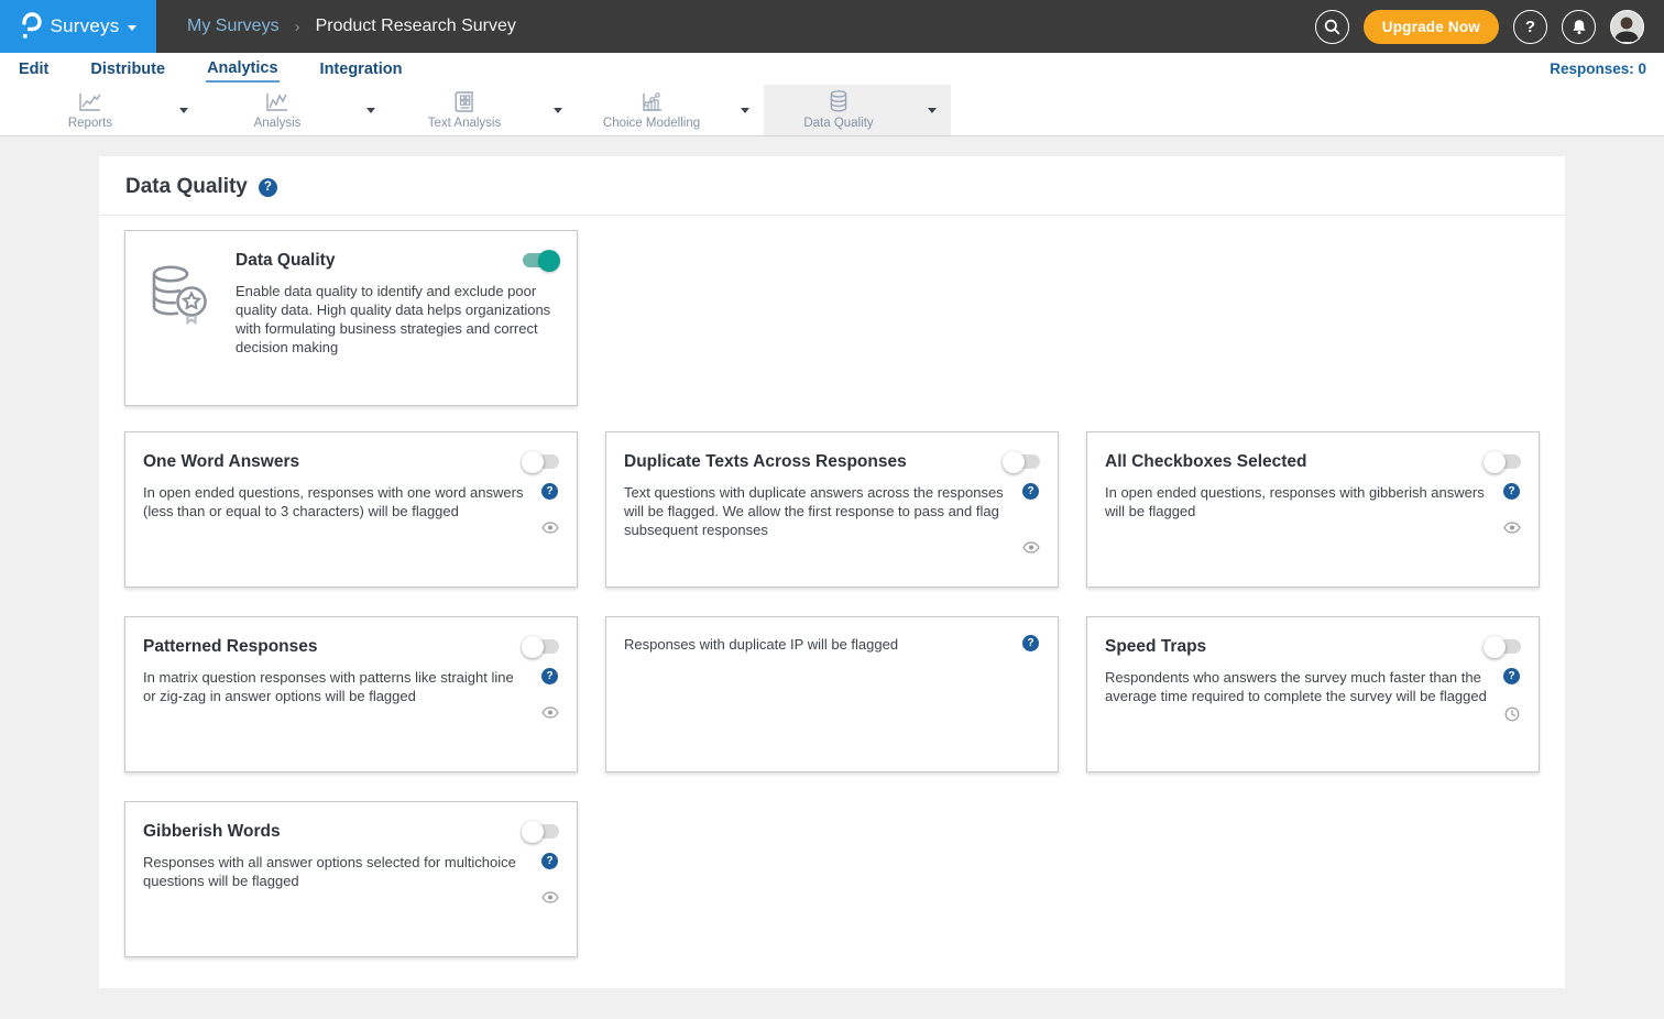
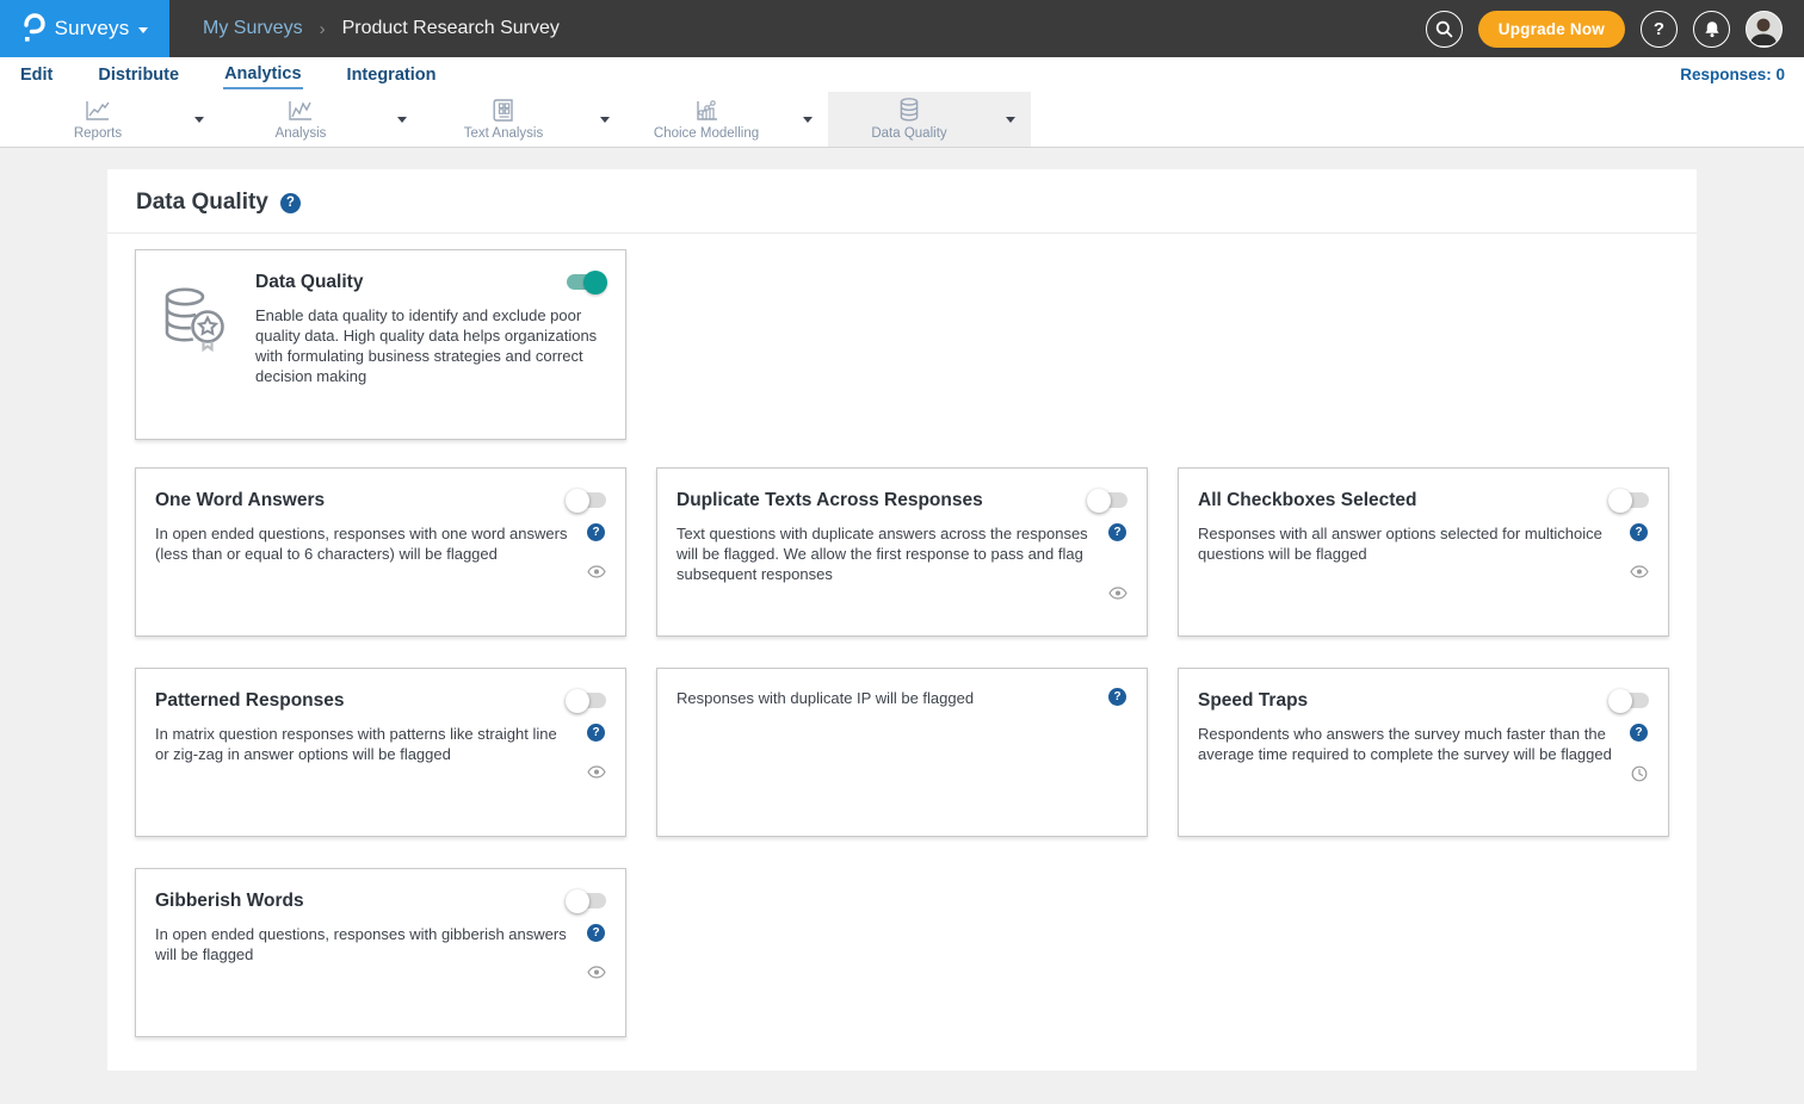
  Surveys
  My Surveys
  ›
  Product Research Survey
  Upgrade Now
  ?
  Edit
  Distribute
  Analytics
  Integration
  Responses: 0
  Reports
  Analysis
  Text Analysis
  Choice Modelling
  Data Quality
  Data Quality
  ?
  Data Quality
  Enable data quality to identify and exclude poor quality data. High quality data helps organizations with formulating business strategies and correct decision making
  One Word Answers
- In open ended questions, responses with one word answers (less than or equal to 3 characters) will be flagged
+ In open ended questions, responses with one word answers (less than or equal to 6 characters) will be flagged
  ?
  Duplicate Texts Across Responses
  Text questions with duplicate answers across the responses will be flagged. We allow the first response to pass and flag subsequent responses
  ?
  All Checkboxes Selected
- In open ended questions, responses with gibberish answers will be flagged
+ Responses with all answer options selected for multichoice questions will be flagged
  ?
  Patterned Responses
  In matrix question responses with patterns like straight line or zig-zag in answer options will be flagged
  ?
  Responses with duplicate IP will be flagged
  ?
  Speed Traps
  Respondents who answers the survey much faster than the average time required to complete the survey will be flagged
  ?
  Gibberish Words
- Responses with all answer options selected for multichoice questions will be flagged
+ In open ended questions, responses with gibberish answers will be flagged
  ?
